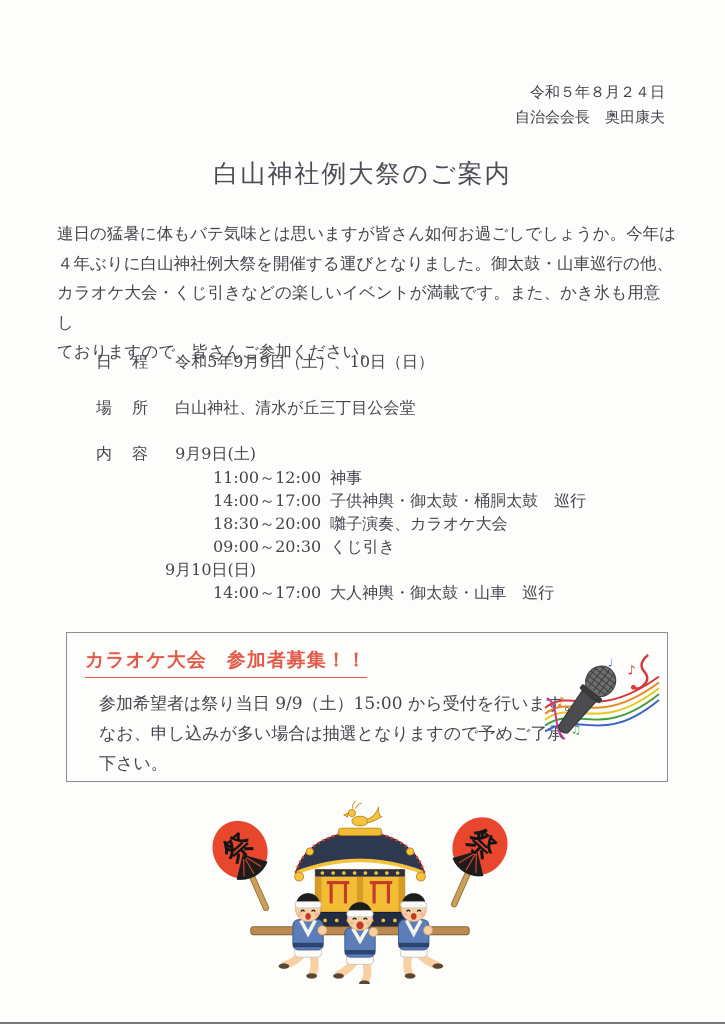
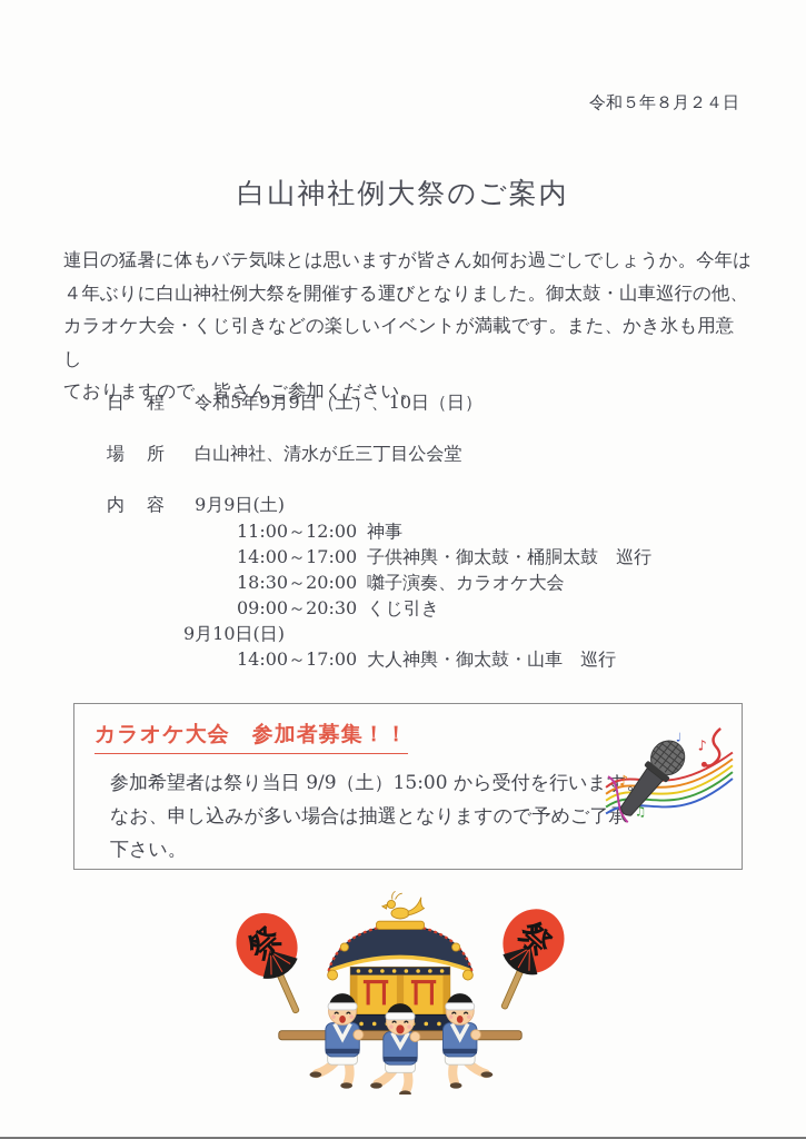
  令和５年８月２４日
- 自治会会長 奥田康夫
  白山神社例大祭のご案内
  連日の猛暑に体もバテ気味とは思いますが皆さん如何お過ごしでしょうか。今年は
  ４年ぶりに白山神社例大祭を開催する運びとなりました。御太鼓・山車巡行の他、
  カラオケ大会・くじ引きなどの楽しいイベントが満載です。また、かき氷も用意し
  ておりますので、皆さんご参加ください。
  日 程 令和5年9月9日（土）、10日（日）
  場 所 白山神社、清水が丘三丁目公会堂
  内 容 9月9日(土)
  11:00～12:00 神事
  14:00～17:00 子供神輿・御太鼓・桶胴太鼓 巡行
  18:30～20:00 囃子演奏、カラオケ大会
  09:00～20:30 くじ引き
  9月10日(日)
  14:00～17:00 大人神輿・御太鼓・山車 巡行
  カラオケ大会 参加者募集！！
  参加希望者は祭り当日 9/9（土）15:00 から受付を行います。
  なお、申し込みが多い場合は抽選となりますので予めご了承
  下さい。
  ♪
  ♫
  ♪
  ♩
